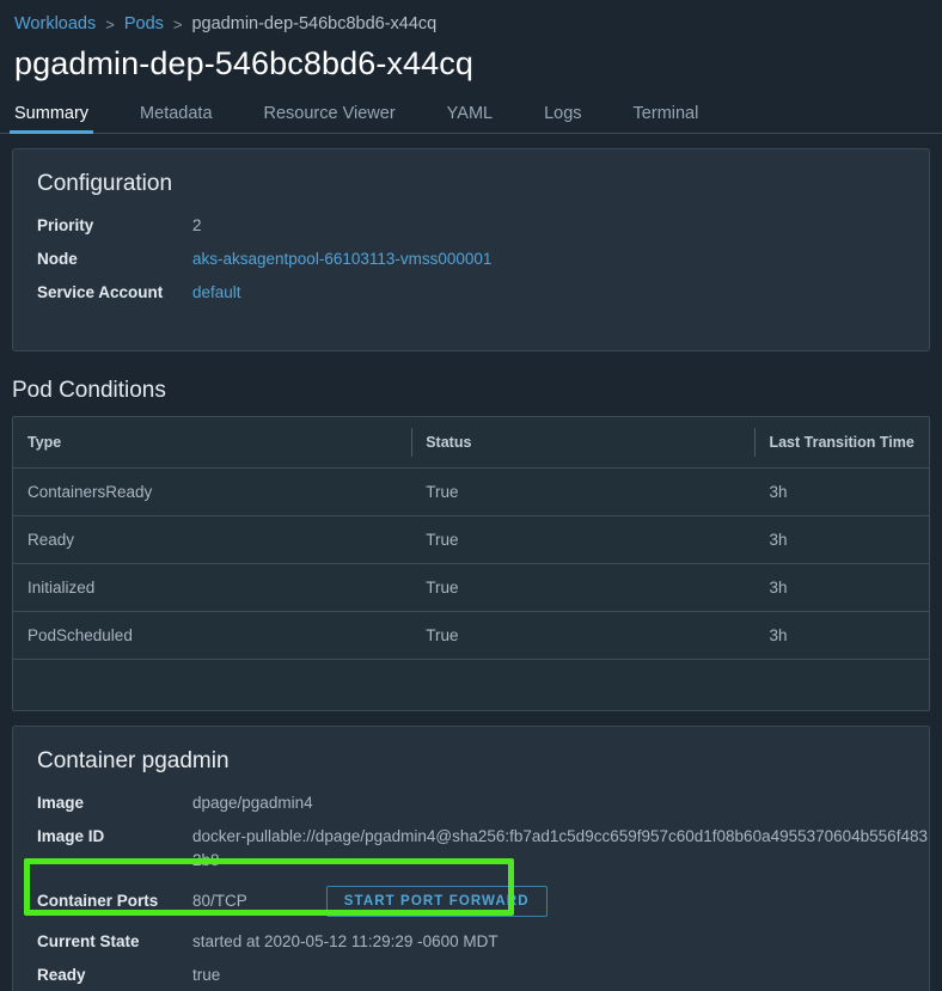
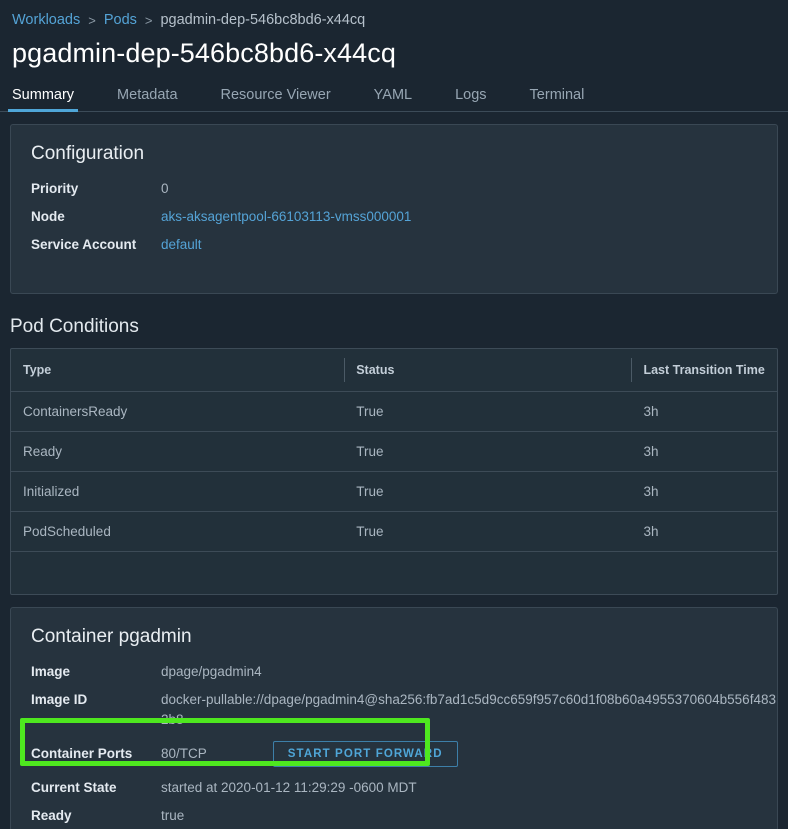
  Workloads
  >
  Pods
  >
  pgadmin-dep-546bc8bd6-x44cq
  pgadmin-dep-546bc8bd6-x44cq
  Summary
  Metadata
  Resource Viewer
  YAML
  Logs
  Terminal
  Configuration
  Priority
- 2
+ 0
  Node
  aks-aksagentpool-66103113-vmss000001
  Service Account
  default
  Pod Conditions
  Type	Status	Last Transition Time
  ContainersReady	True	3h
  Ready	True	3h
  Initialized	True	3h
  PodScheduled	True	3h
  Container pgadmin
  Image
  dpage/pgadmin4
  Image ID
  docker-pullable://dpage/pgadmin4@sha256:fb7ad1c5d9cc659f957c60d1f08b60a4955370604b556f4832b8
  Container Ports
  80/TCP
  START PORT FORWARD
  Current State
- started at 2020-05-12 11:29:29 -0600 MDT
+ started at 2020-01-12 11:29:29 -0600 MDT
  Ready
  true
